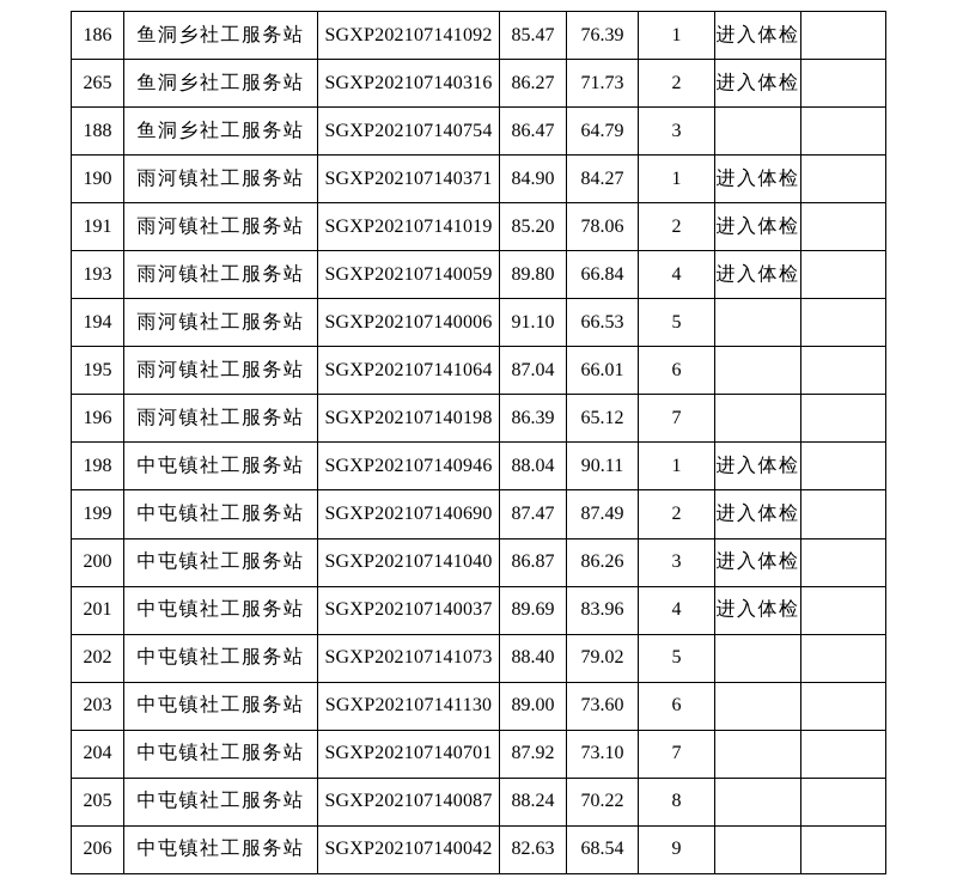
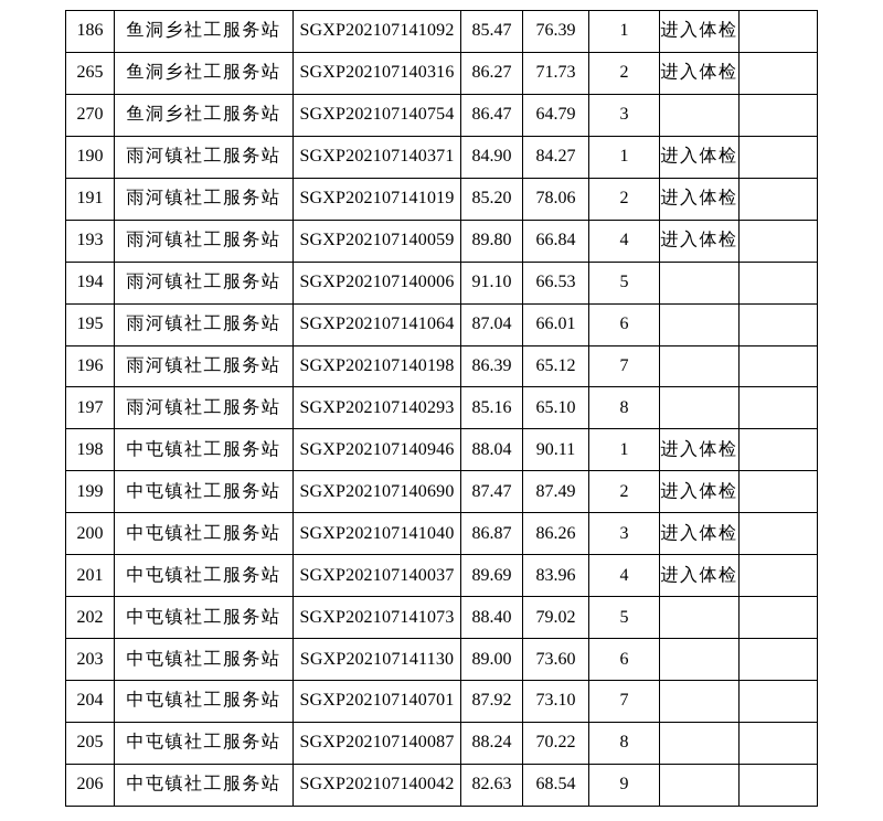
  186	鱼洞乡社工服务站	SGXP202107141092	85.47	76.39	1	进入体检
  265	鱼洞乡社工服务站	SGXP202107140316	86.27	71.73	2	进入体检
- 188	鱼洞乡社工服务站	SGXP202107140754	86.47	64.79	3
+ 270	鱼洞乡社工服务站	SGXP202107140754	86.47	64.79	3
  190	雨河镇社工服务站	SGXP202107140371	84.90	84.27	1	进入体检
  191	雨河镇社工服务站	SGXP202107141019	85.20	78.06	2	进入体检
  193	雨河镇社工服务站	SGXP202107140059	89.80	66.84	4	进入体检
  194	雨河镇社工服务站	SGXP202107140006	91.10	66.53	5
  195	雨河镇社工服务站	SGXP202107141064	87.04	66.01	6
  196	雨河镇社工服务站	SGXP202107140198	86.39	65.12	7
+ 197	雨河镇社工服务站	SGXP202107140293	85.16	65.10	8
  198	中屯镇社工服务站	SGXP202107140946	88.04	90.11	1	进入体检
  199	中屯镇社工服务站	SGXP202107140690	87.47	87.49	2	进入体检
  200	中屯镇社工服务站	SGXP202107141040	86.87	86.26	3	进入体检
  201	中屯镇社工服务站	SGXP202107140037	89.69	83.96	4	进入体检
  202	中屯镇社工服务站	SGXP202107141073	88.40	79.02	5
  203	中屯镇社工服务站	SGXP202107141130	89.00	73.60	6
  204	中屯镇社工服务站	SGXP202107140701	87.92	73.10	7
  205	中屯镇社工服务站	SGXP202107140087	88.24	70.22	8
  206	中屯镇社工服务站	SGXP202107140042	82.63	68.54	9
